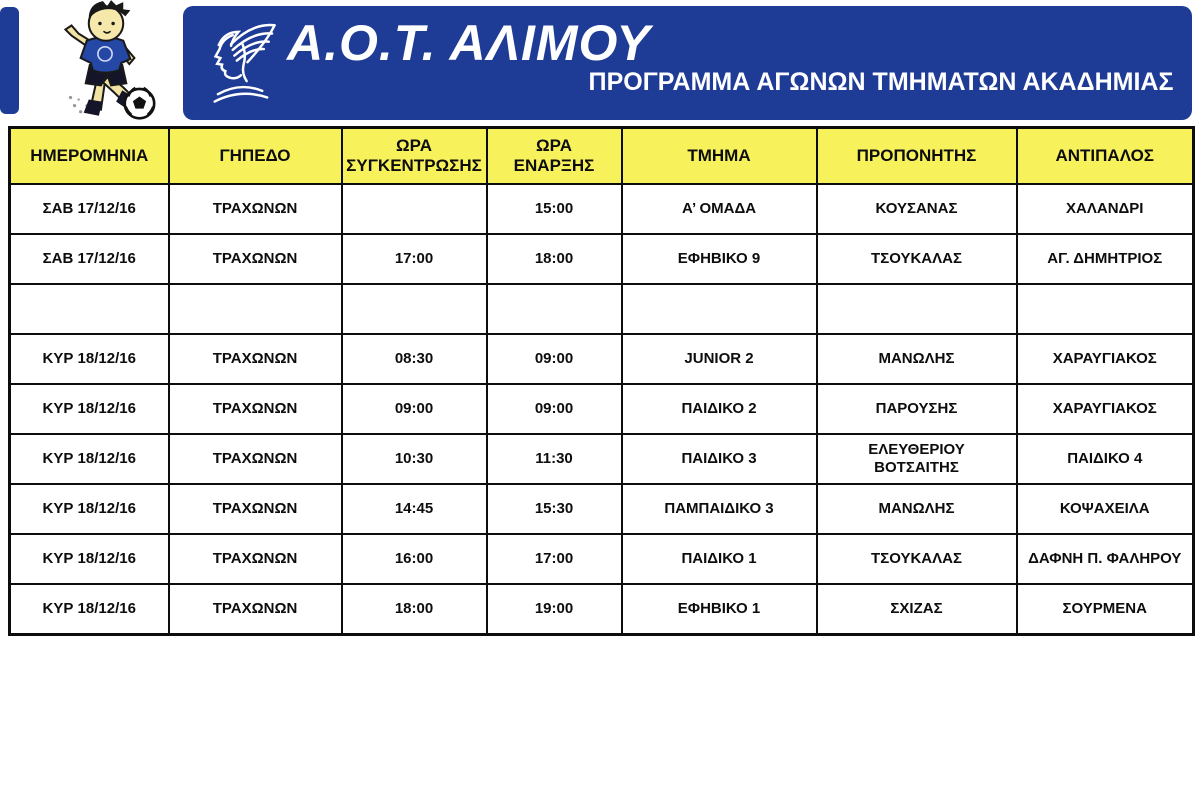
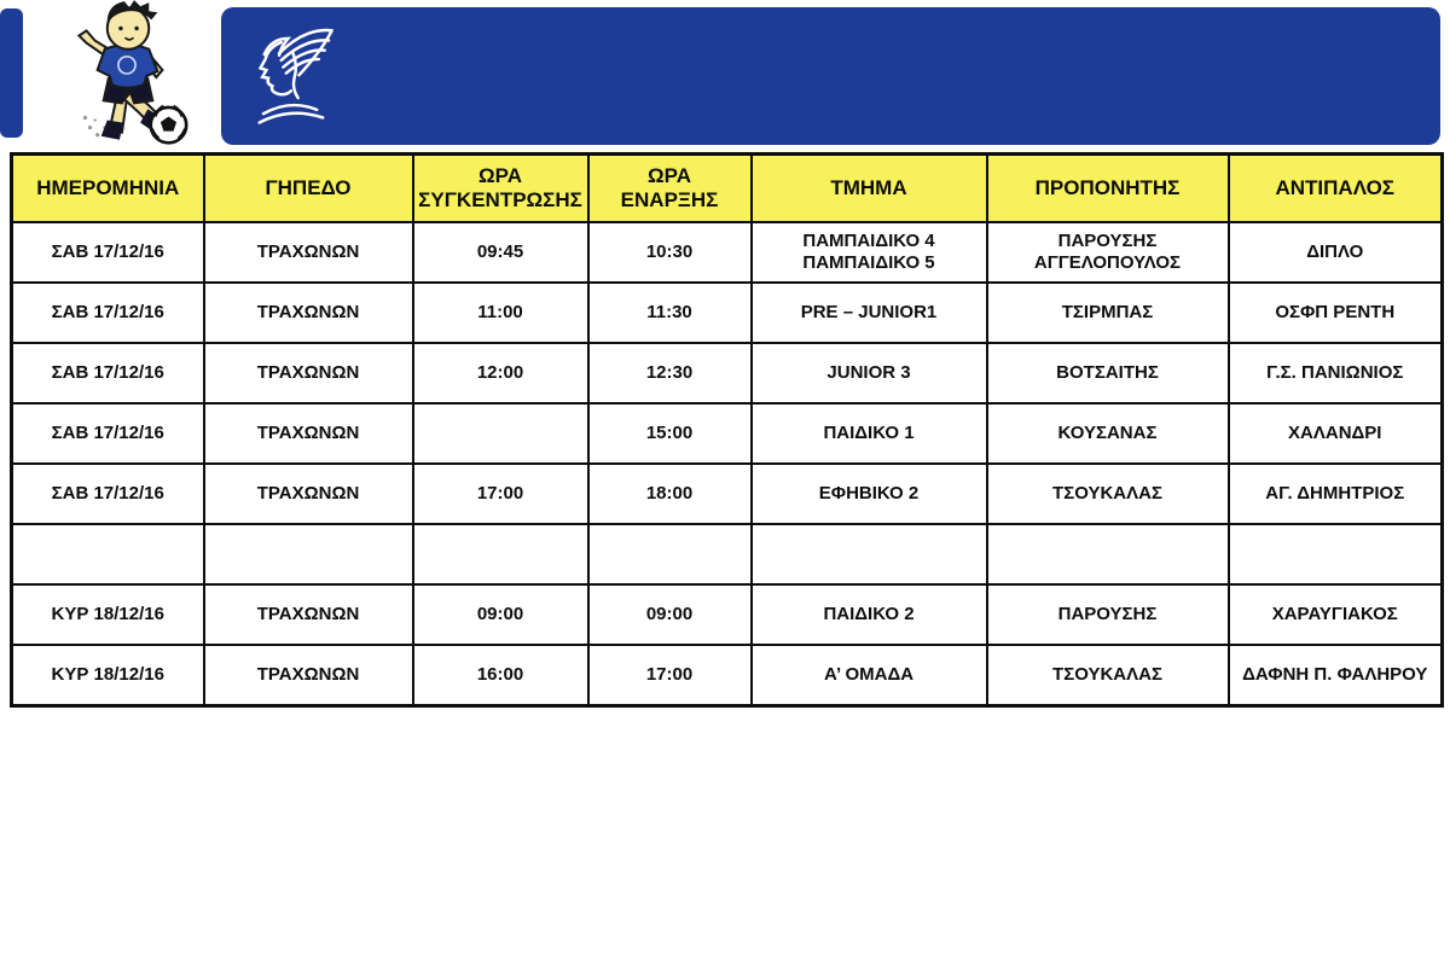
- Α.Ο.Τ. ΑΛΙΜΟΥ
- ΠΡΟΓΡΑΜΜΑ ΑΓΩΝΩΝ ΤΜΗΜΑΤΩΝ ΑΚΑΔΗΜΙΑΣ
  ΗΜΕΡΟΜΗΝΙΑ	ΓΗΠΕΔΟ	ΩΡΑ ΣΥΓΚΕΝΤΡΩΣΗΣ	ΩΡΑ ΕΝΑΡΞΗΣ	ΤΜΗΜΑ	ΠΡΟΠΟΝΗΤΗΣ	ΑΝΤΙΠΑΛΟΣ
+ ΣΑΒ 17/12/16	ΤΡΑΧΩΝΩΝ	09:45	10:30	ΠΑΜΠΑΙΔΙΚΟ 4 ΠΑΜΠΑΙΔΙΚΟ 5	ΠΑΡΟΥΣΗΣ ΑΓΓΕΛΟΠΟΥΛΟΣ	ΔΙΠΛΟ
+ ΣΑΒ 17/12/16	ΤΡΑΧΩΝΩΝ	11:00	11:30	PRE – JUNIOR1	ΤΣΙΡΜΠΑΣ	ΟΣΦΠ ΡΕΝΤΗ
+ ΣΑΒ 17/12/16	ΤΡΑΧΩΝΩΝ	12:00	12:30	JUNIOR 3	ΒΟΤΣΑΙΤΗΣ	Γ.Σ. ΠΑΝΙΩΝΙΟΣ
- ΣΑΒ 17/12/16	ΤΡΑΧΩΝΩΝ		15:00	Α’ ΟΜΑΔΑ	ΚΟΥΣΑΝΑΣ	ΧΑΛΑΝΔΡΙ
+ ΣΑΒ 17/12/16	ΤΡΑΧΩΝΩΝ		15:00	ΠΑΙΔΙΚΟ 1	ΚΟΥΣΑΝΑΣ	ΧΑΛΑΝΔΡΙ
- ΣΑΒ 17/12/16	ΤΡΑΧΩΝΩΝ	17:00	18:00	ΕΦΗΒΙΚΟ 9	ΤΣΟΥΚΑΛΑΣ	ΑΓ. ΔΗΜΗΤΡΙΟΣ
+ ΣΑΒ 17/12/16	ΤΡΑΧΩΝΩΝ	17:00	18:00	ΕΦΗΒΙΚΟ 2	ΤΣΟΥΚΑΛΑΣ	ΑΓ. ΔΗΜΗΤΡΙΟΣ
- ΚΥΡ 18/12/16	ΤΡΑΧΩΝΩΝ	08:30	09:00	JUNIOR 2	ΜΑΝΩΛΗΣ	ΧΑΡΑΥΓΙΑΚΟΣ
  ΚΥΡ 18/12/16	ΤΡΑΧΩΝΩΝ	09:00	09:00	ΠΑΙΔΙΚΟ 2	ΠΑΡΟΥΣΗΣ	ΧΑΡΑΥΓΙΑΚΟΣ
- ΚΥΡ 18/12/16	ΤΡΑΧΩΝΩΝ	10:30	11:30	ΠΑΙΔΙΚΟ 3	ΕΛΕΥΘΕΡΙΟΥ ΒΟΤΣΑΙΤΗΣ	ΠΑΙΔΙΚΟ 4
- ΚΥΡ 18/12/16	ΤΡΑΧΩΝΩΝ	14:45	15:30	ΠΑΜΠΑΙΔΙΚΟ 3	ΜΑΝΩΛΗΣ	ΚΟΨΑΧΕΙΛΑ
- ΚΥΡ 18/12/16	ΤΡΑΧΩΝΩΝ	16:00	17:00	ΠΑΙΔΙΚΟ 1	ΤΣΟΥΚΑΛΑΣ	ΔΑΦΝΗ Π. ΦΑΛΗΡΟΥ
+ ΚΥΡ 18/12/16	ΤΡΑΧΩΝΩΝ	16:00	17:00	Α’ ΟΜΑΔΑ	ΤΣΟΥΚΑΛΑΣ	ΔΑΦΝΗ Π. ΦΑΛΗΡΟΥ
- ΚΥΡ 18/12/16	ΤΡΑΧΩΝΩΝ	18:00	19:00	ΕΦΗΒΙΚΟ 1	ΣΧΙΖΑΣ	ΣΟΥΡΜΕΝΑ
